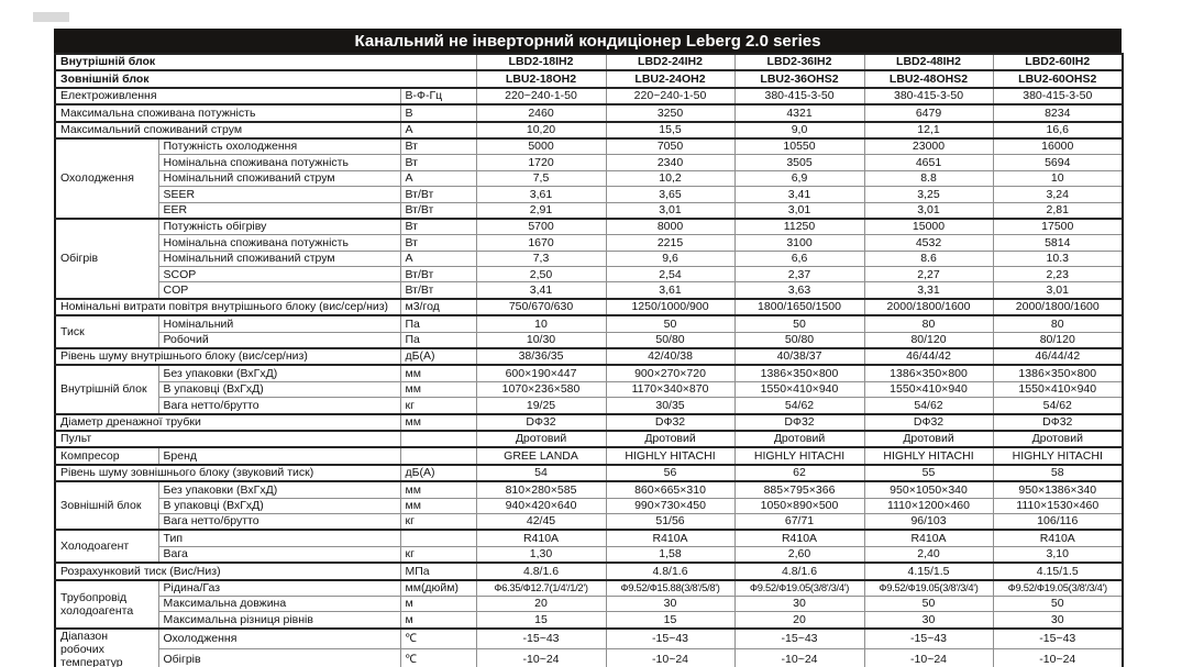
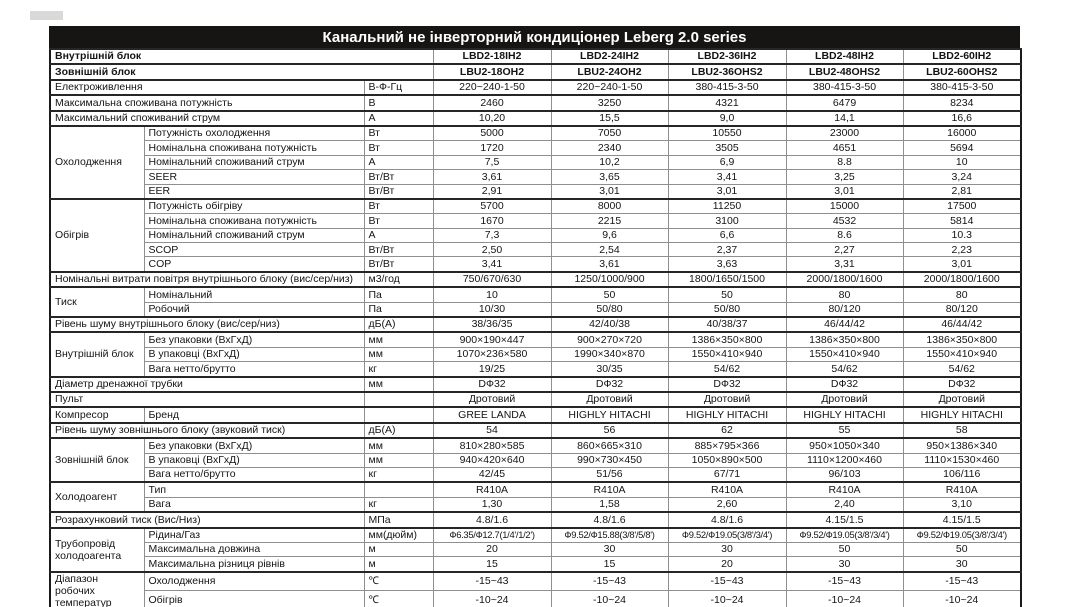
  Канальний не інверторний кондиціонер Leberg 2.0 series
  Внутрішній блок	LBD2-18IH2	LBD2-24IH2	LBD2-36IH2	LBD2-48IH2	LBD2-60IH2
  Зовнішній блок	LBU2-18OH2	LBU2-24OH2	LBU2-36OHS2	LBU2-48OHS2	LBU2-60OHS2
  Електроживлення	В-Ф-Гц	220~240-1-50	220~240-1-50	380-415-3-50	380-415-3-50	380-415-3-50
  Максимальна споживана потужність	В	2460	3250	4321	6479	8234
- Максимальний споживаний струм	А	10,20	15,5	9,0	12,1	16,6
+ Максимальний споживаний струм	А	10,20	15,5	9,0	14,1	16,6
  Охолодження	Потужність охолодження	Вт	5000	7050	10550	23000	16000
  Номінальна споживана потужність	Вт	1720	2340	3505	4651	5694
  Номінальний споживаний струм	А	7,5	10,2	6,9	8.8	10
  SEER	Вт/Вт	3,61	3,65	3,41	3,25	3,24
  EER	Вт/Вт	2,91	3,01	3,01	3,01	2,81
  Обігрів	Потужність обігріву	Вт	5700	8000	11250	15000	17500
  Номінальна споживана потужність	Вт	1670	2215	3100	4532	5814
  Номінальний споживаний струм	А	7,3	9,6	6,6	8.6	10.3
  SCOP	Вт/Вт	2,50	2,54	2,37	2,27	2,23
  COP	Вт/Вт	3,41	3,61	3,63	3,31	3,01
  Номінальні витрати повітря внутрішнього блоку (вис/сер/низ)	м3/год	750/670/630	1250/1000/900	1800/1650/1500	2000/1800/1600	2000/1800/1600
  Тиск	Номінальний	Па	10	50	50	80	80
  Робочий	Па	10/30	50/80	50/80	80/120	80/120
  Рівень шуму внутрішнього блоку (вис/сер/низ)	дБ(А)	38/36/35	42/40/38	40/38/37	46/44/42	46/44/42
- Внутрішній блок	Без упаковки (ВхГхД)	мм	600×190×447	900×270×720	1386×350×800	1386×350×800	1386×350×800
+ Внутрішній блок	Без упаковки (ВхГхД)	мм	900×190×447	900×270×720	1386×350×800	1386×350×800	1386×350×800
- В упаковці (ВхГхД)	мм	1070×236×580	1170×340×870	1550×410×940	1550×410×940	1550×410×940
+ В упаковці (ВхГхД)	мм	1070×236×580	1990×340×870	1550×410×940	1550×410×940	1550×410×940
  Вага нетто/брутто	кг	19/25	30/35	54/62	54/62	54/62
  Діаметр дренажної трубки	мм	DФ32	DФ32	DФ32	DФ32	DФ32
  Пульт		Дротовий	Дротовий	Дротовий	Дротовий	Дротовий
  Компресор	Бренд		GREE LANDA	HIGHLY HITACHI	HIGHLY HITACHI	HIGHLY HITACHI	HIGHLY HITACHI
  Рівень шуму зовнішнього блоку (звуковий тиск)	дБ(А)	54	56	62	55	58
  Зовнішній блок	Без упаковки (ВхГхД)	мм	810×280×585	860×665×310	885×795×366	950×1050×340	950×1386×340
  В упаковці (ВхГхД)	мм	940×420×640	990×730×450	1050×890×500	1110×1200×460	1110×1530×460
  Вага нетто/брутто	кг	42/45	51/56	67/71	96/103	106/116
  Холодоагент	Тип		R410A	R410A	R410A	R410A	R410A
  Вага	кг	1,30	1,58	2,60	2,40	3,10
  Розрахунковий тиск (Вис/Низ)	МПа	4.8/1.6	4.8/1.6	4.8/1.6	4.15/1.5	4.15/1.5
  Трубопровід холодоагента	Рідина/Газ	мм(дюйм)	Ф6.35/Ф12.7(1/4'/1/2')	Ф9.52/Ф15.88(3/8'/5/8')	Ф9.52/Ф19.05(3/8'/3/4')	Ф9.52/Ф19.05(3/8'/3/4')	Ф9.52/Ф19.05(3/8'/3/4')
  Максимальна довжина	м	20	30	30	50	50
  Максимальна різниця рівнів	м	15	15	20	30	30
  Діапазон робочих температур	Охолодження	℃	-15~43	-15~43	-15~43	-15~43	-15~43
  Обігрів	℃	-10~24	-10~24	-10~24	-10~24	-10~24
